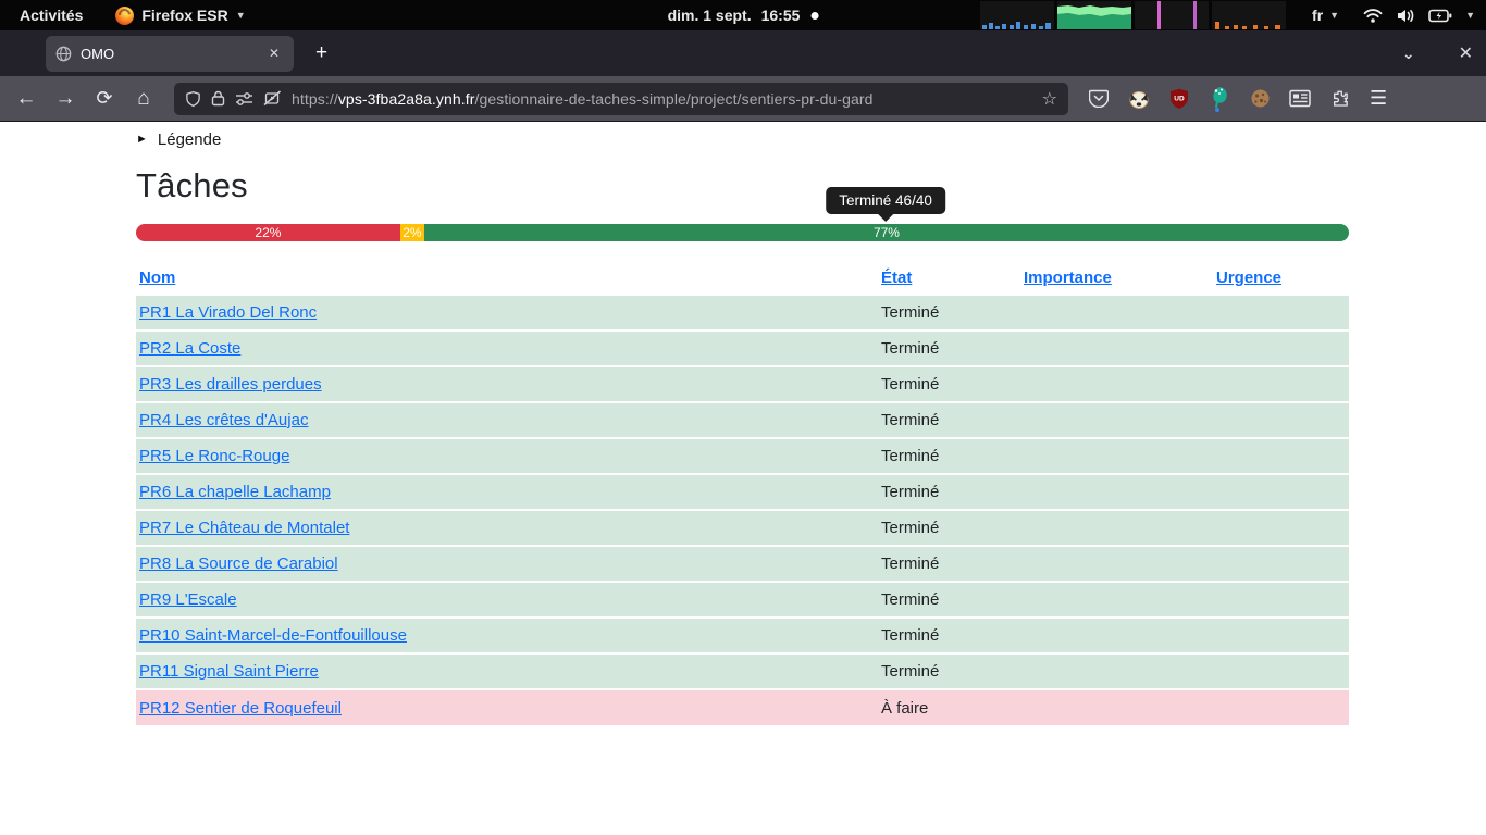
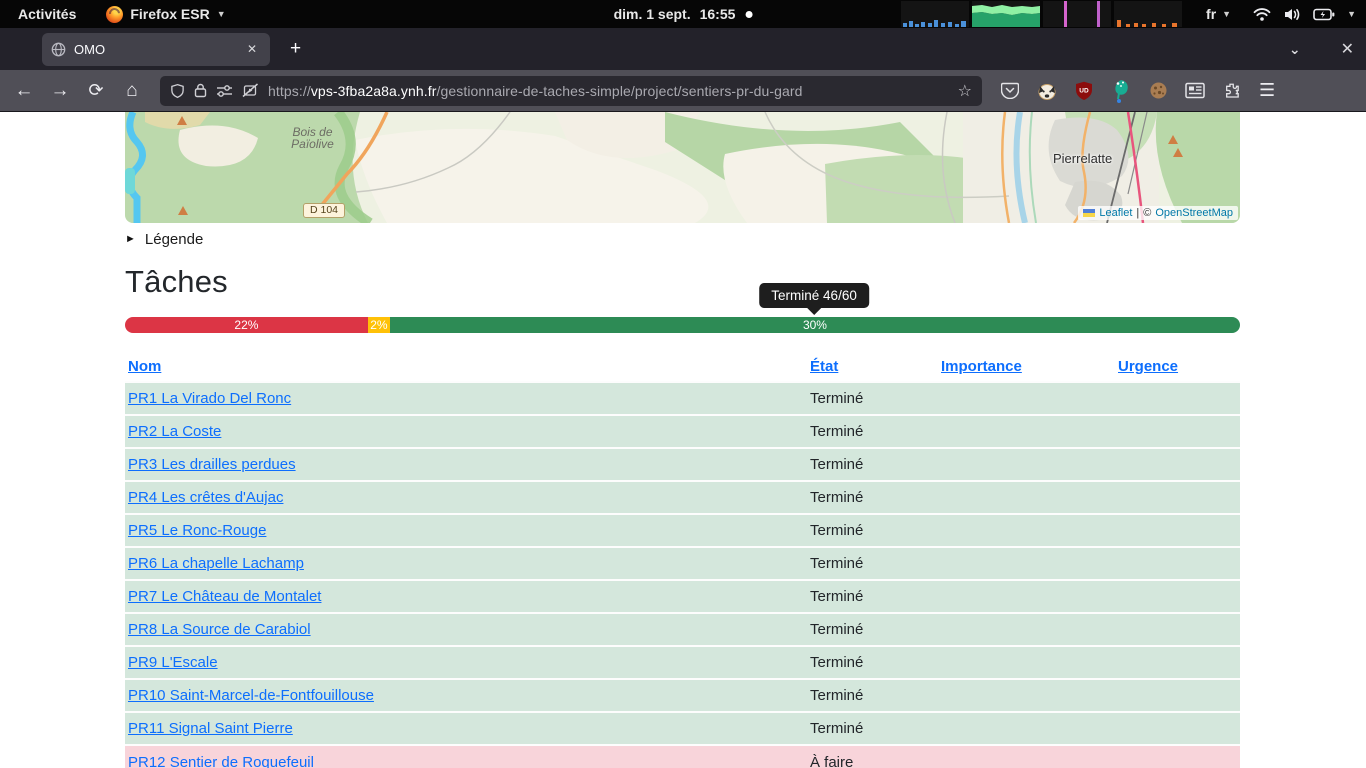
  Activités
  Firefox ESR
  ▼
  dim. 1 sept.
  16:55
  fr
  ▼
  ▼
  OMO
  ✕
  +
  ⌄
  ✕
  ←
  →
  ⟳
  ⌂
  https://vps-3fba2a8a.ynh.fr/gestionnaire-de-taches-simple/project/sentiers-pr-du-gard
  ☆
  ☰
+ Bois de
+ Païolive
+ D 104
+ Pierrelatte
+ Leaflet
+ |
+ ©
+ OpenStreetMap
  ►
  Légende
  Tâches
- Terminé 46/40
+ Terminé 46/60
  22%
  2%
- 77%
+ 30%
  Nom	État	Importance	Urgence
  PR1 La Virado Del Ronc	Terminé
  PR2 La Coste	Terminé
  PR3 Les drailles perdues	Terminé
  PR4 Les crêtes d'Aujac	Terminé
  PR5 Le Ronc-Rouge	Terminé
  PR6 La chapelle Lachamp	Terminé
  PR7 Le Château de Montalet	Terminé
  PR8 La Source de Carabiol	Terminé
  PR9 L'Escale	Terminé
  PR10 Saint-Marcel-de-Fontfouillouse	Terminé
  PR11 Signal Saint Pierre	Terminé
  PR12 Sentier de Roquefeuil	À faire
